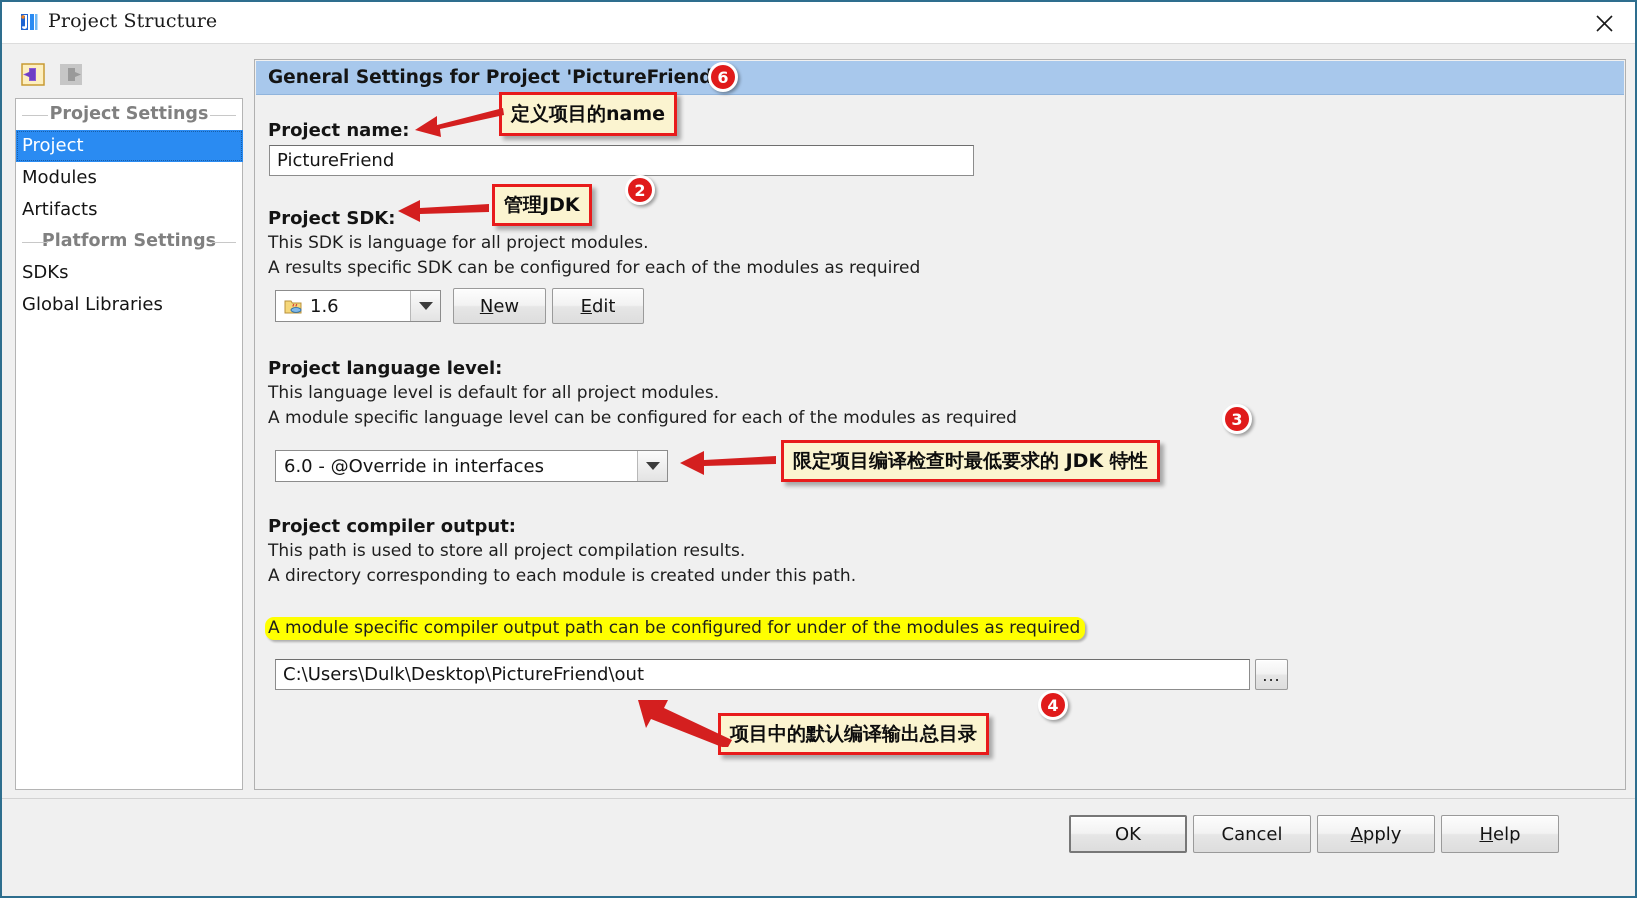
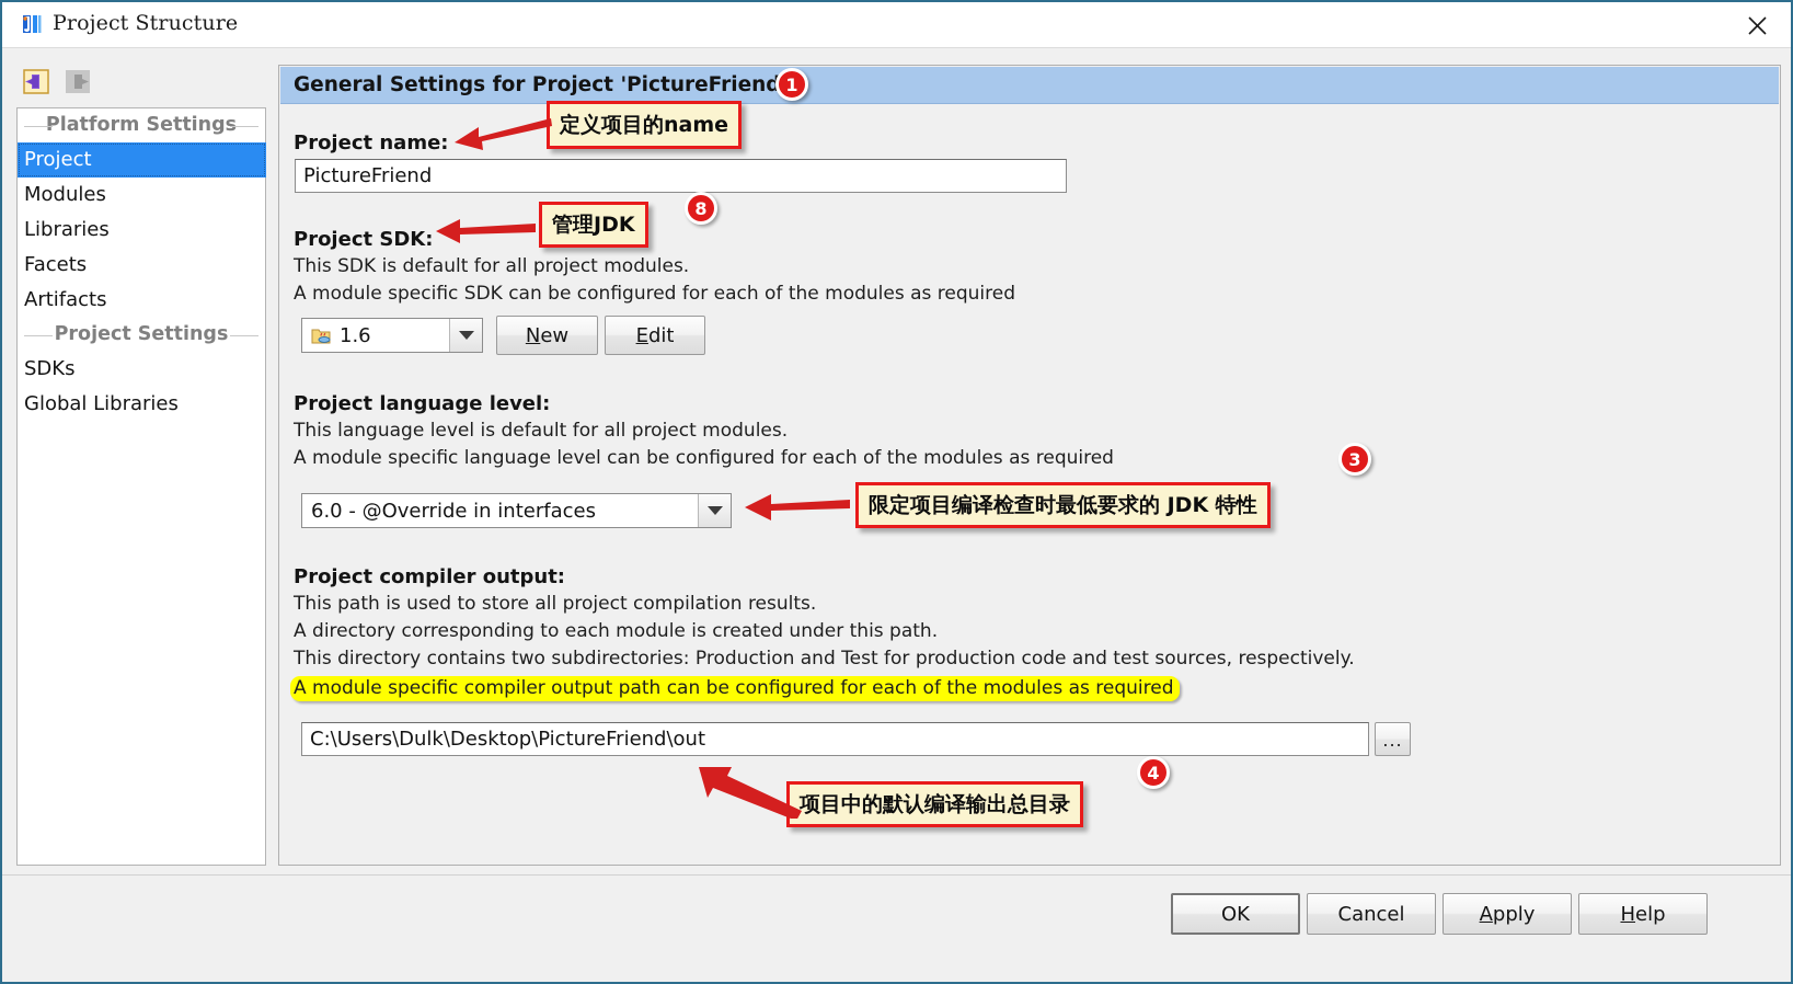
  Project Structure
- Project Settings
+ Platform Settings
  Project
  Modules
+ Libraries
+ Facets
  Artifacts
- Platform Settings
+ Project Settings
  SDKs
  Global Libraries
  General Settings for Project 'PictureFriend
  Project name:
  PictureFriend
  Project SDK:
- This SDK is language for all project modules.
+ This SDK is default for all project modules.
- A results specific SDK can be configured for each of the modules as required
+ A module specific SDK can be configured for each of the modules as required
  1.6
  N
  ew
  E
  dit
  Project language level:
  This language level is default for all project modules.
  A module specific language level can be configured for each of the modules as required
  6.0 - @Override in interfaces
  Project compiler output:
  This path is used to store all project compilation results.
  A directory corresponding to each module is created under this path.
+ This directory contains two subdirectories: Production and Test for production code and test sources, respectively.
- A module specific compiler output path can be configured for under of the modules as required
+ A module specific compiler output path can be configured for each of the modules as required
  C:\Users\Dulk\Desktop\PictureFriend\out
  ...
  定义项目的name
- 6
+ 1
  管理JDK
- 2
+ 8
  限定项目编译检查时最低要求的 JDK 特性
  3
  项目中的默认编译输出总目录
  4
  OK
  Cancel
  A
  pply
  H
  elp
